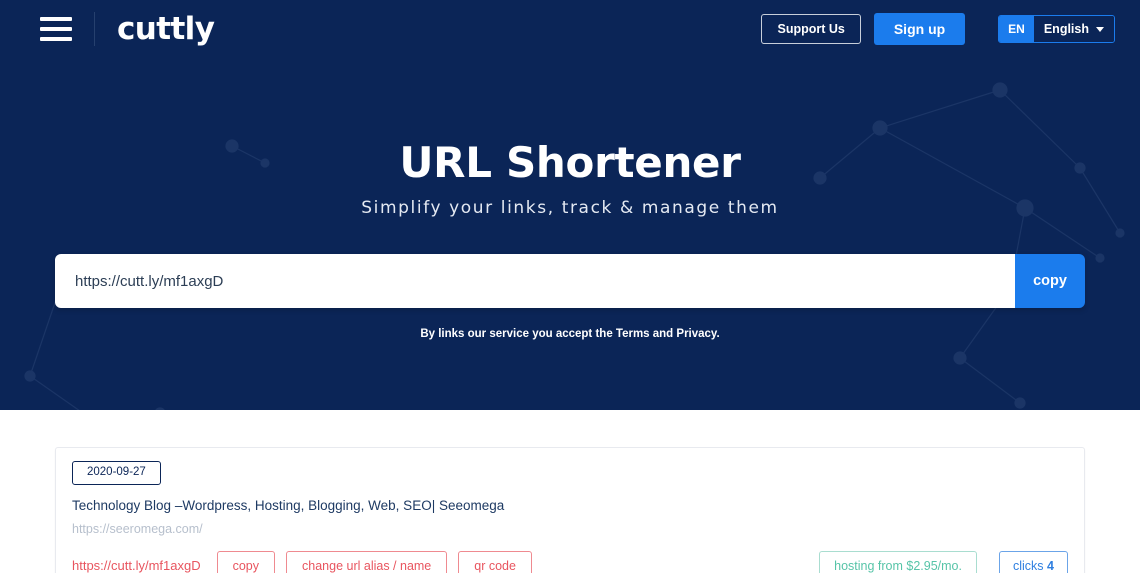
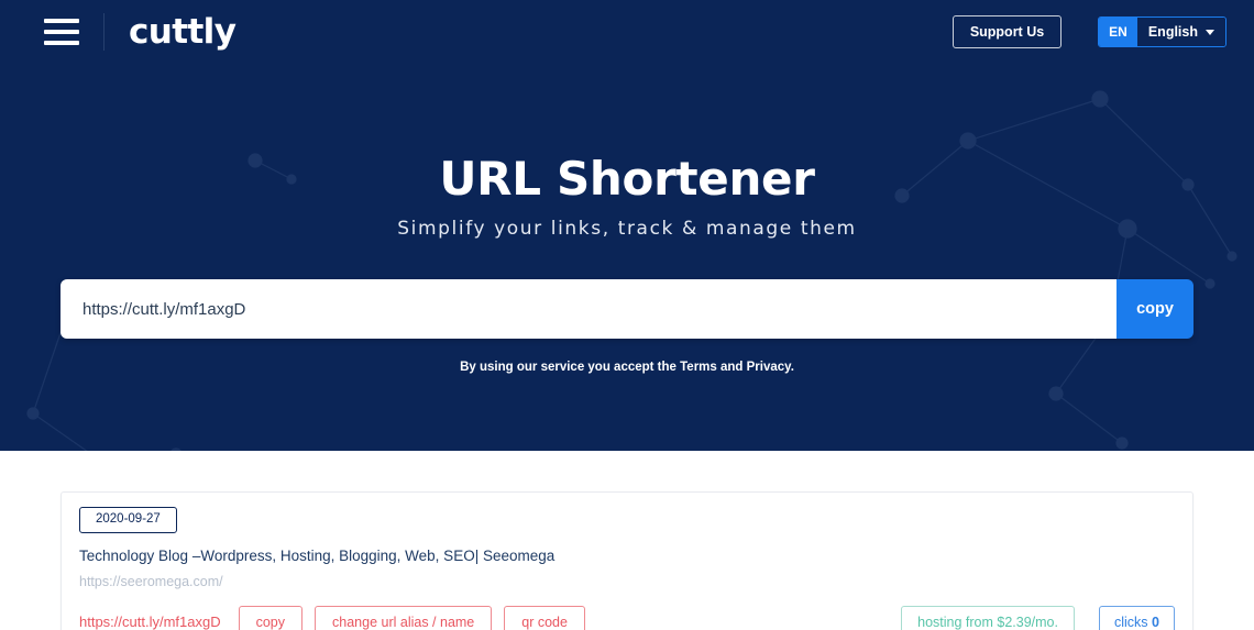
  cuttly
  Support Us
- Sign up
  EN
  English
  URL Shortener
  Simplify your links, track & manage them
  https://cutt.ly/mf1axgD
  copy
- By links our service you accept the Terms and Privacy.
+ By using our service you accept the Terms and Privacy.
  2020-09-27
  Technology Blog –Wordpress, Hosting, Blogging, Web, SEO| Seeomega
  https://seeromega.com/
  https://cutt.ly/mf1axgD
  copy
  change url alias / name
  qr code
- hosting from $2.95/mo.
+ hosting from $2.39/mo.
- clicks 4
+ clicks 0
